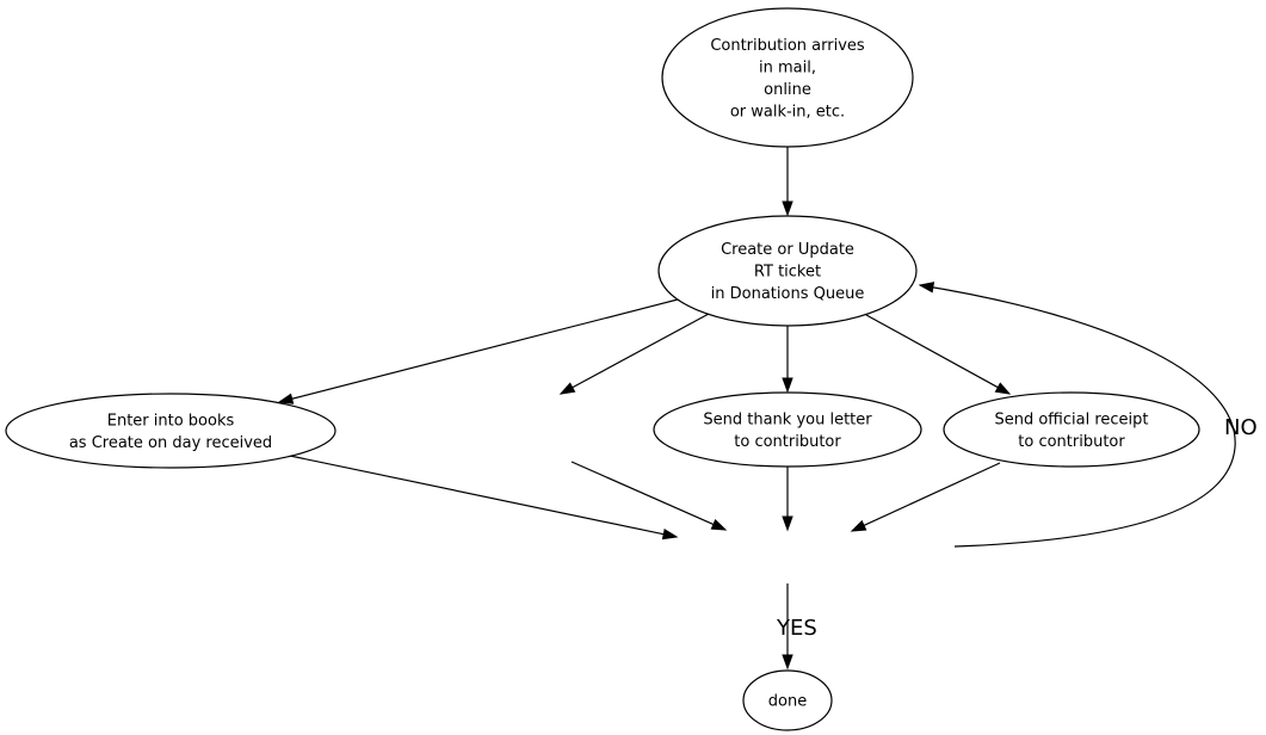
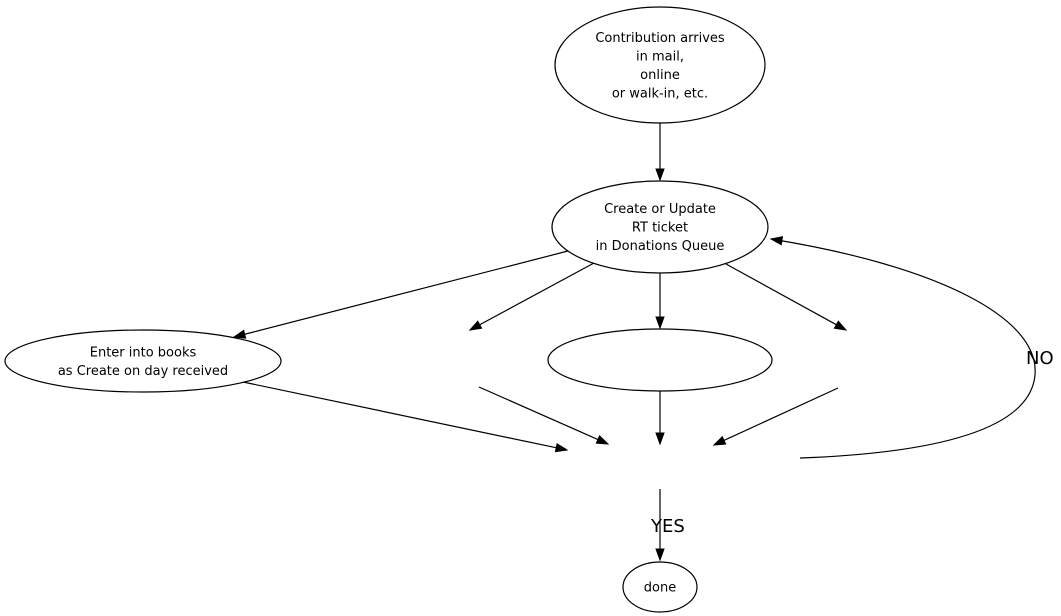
  YES
  NO
  Contribution arrives in mail, online or walk-in, etc.
  Create or Update RT ticket in Donations Queue
  Enter into books as Create on day received
- Send thank you letter to contributor
- Send official receipt to contributor
  done
